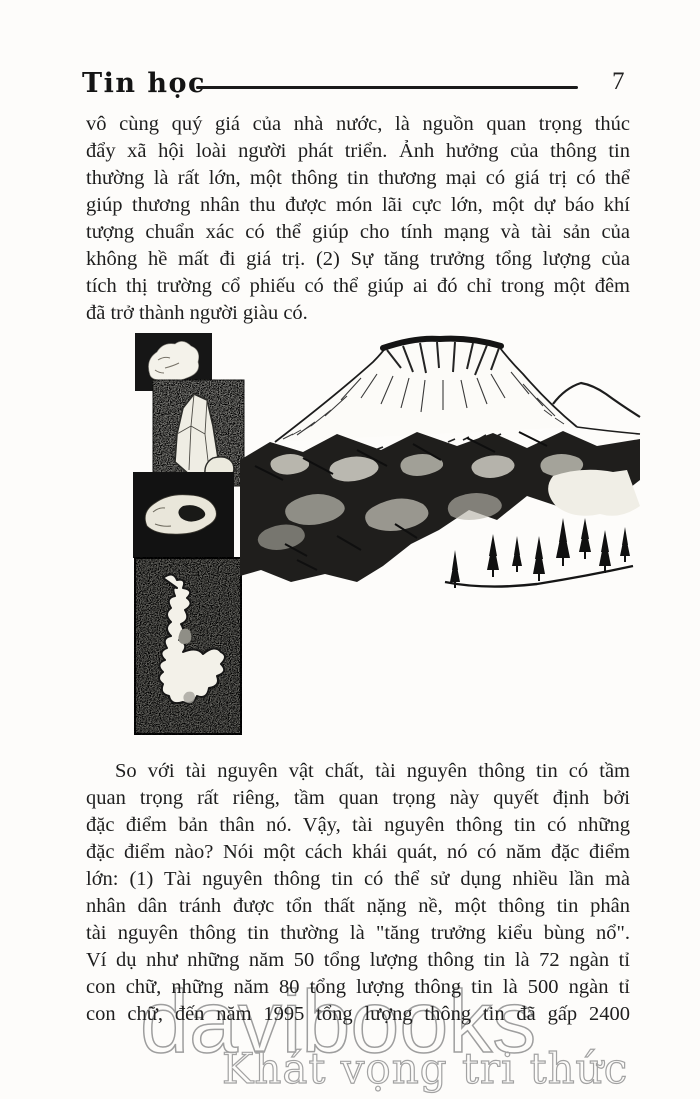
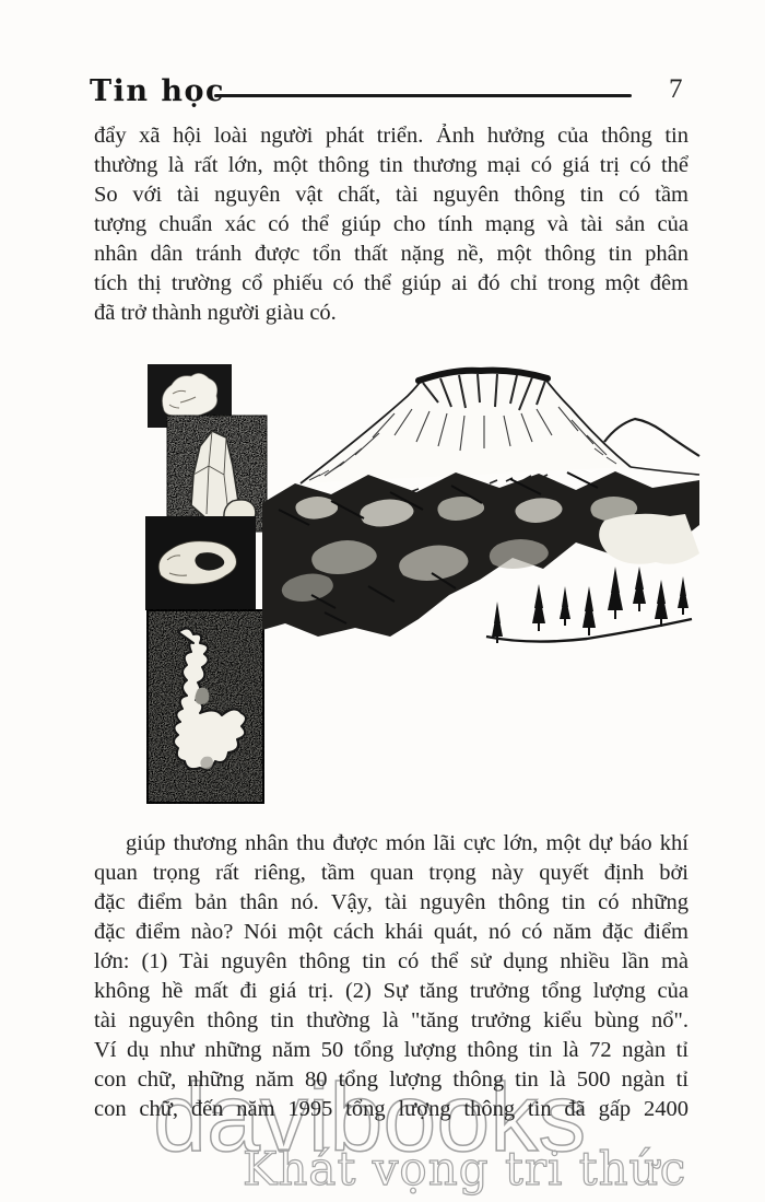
  davibooks
  Khát vọng tri thức
  Tin học
  7
- vô cùng quý giá của nhà nước, là nguồn quan trọng thúc
  đẩy xã hội loài người phát triển. Ảnh hưởng của thông tin
  thường là rất lớn, một thông tin thương mại có giá trị có thể
- giúp thương nhân thu được món lãi cực lớn, một dự báo khí
+ So với tài nguyên vật chất, tài nguyên thông tin có tầm
  tượng chuẩn xác có thể giúp cho tính mạng và tài sản của
- không hề mất đi giá trị. (2) Sự tăng trưởng tổng lượng của
+ nhân dân tránh được tổn thất nặng nề, một thông tin phân
  tích thị trường cổ phiếu có thể giúp ai đó chỉ trong một đêm
  đã trở thành người giàu có.
- So với tài nguyên vật chất, tài nguyên thông tin có tầm
+ giúp thương nhân thu được món lãi cực lớn, một dự báo khí
  quan trọng rất riêng, tầm quan trọng này quyết định bởi
  đặc điểm bản thân nó. Vậy, tài nguyên thông tin có những
  đặc điểm nào? Nói một cách khái quát, nó có năm đặc điểm
  lớn: (1) Tài nguyên thông tin có thể sử dụng nhiều lần mà
- nhân dân tránh được tổn thất nặng nề, một thông tin phân
+ không hề mất đi giá trị. (2) Sự tăng trưởng tổng lượng của
  tài nguyên thông tin thường là "tăng trưởng kiểu bùng nổ".
  Ví dụ như những năm 50 tổng lượng thông tin là 72 ngàn tỉ
  con chữ, những năm 80 tổng lượng thông tin là 500 ngàn tỉ
  con chữ, đến năm 1995 tổng lượng thông tin đã gấp 2400
